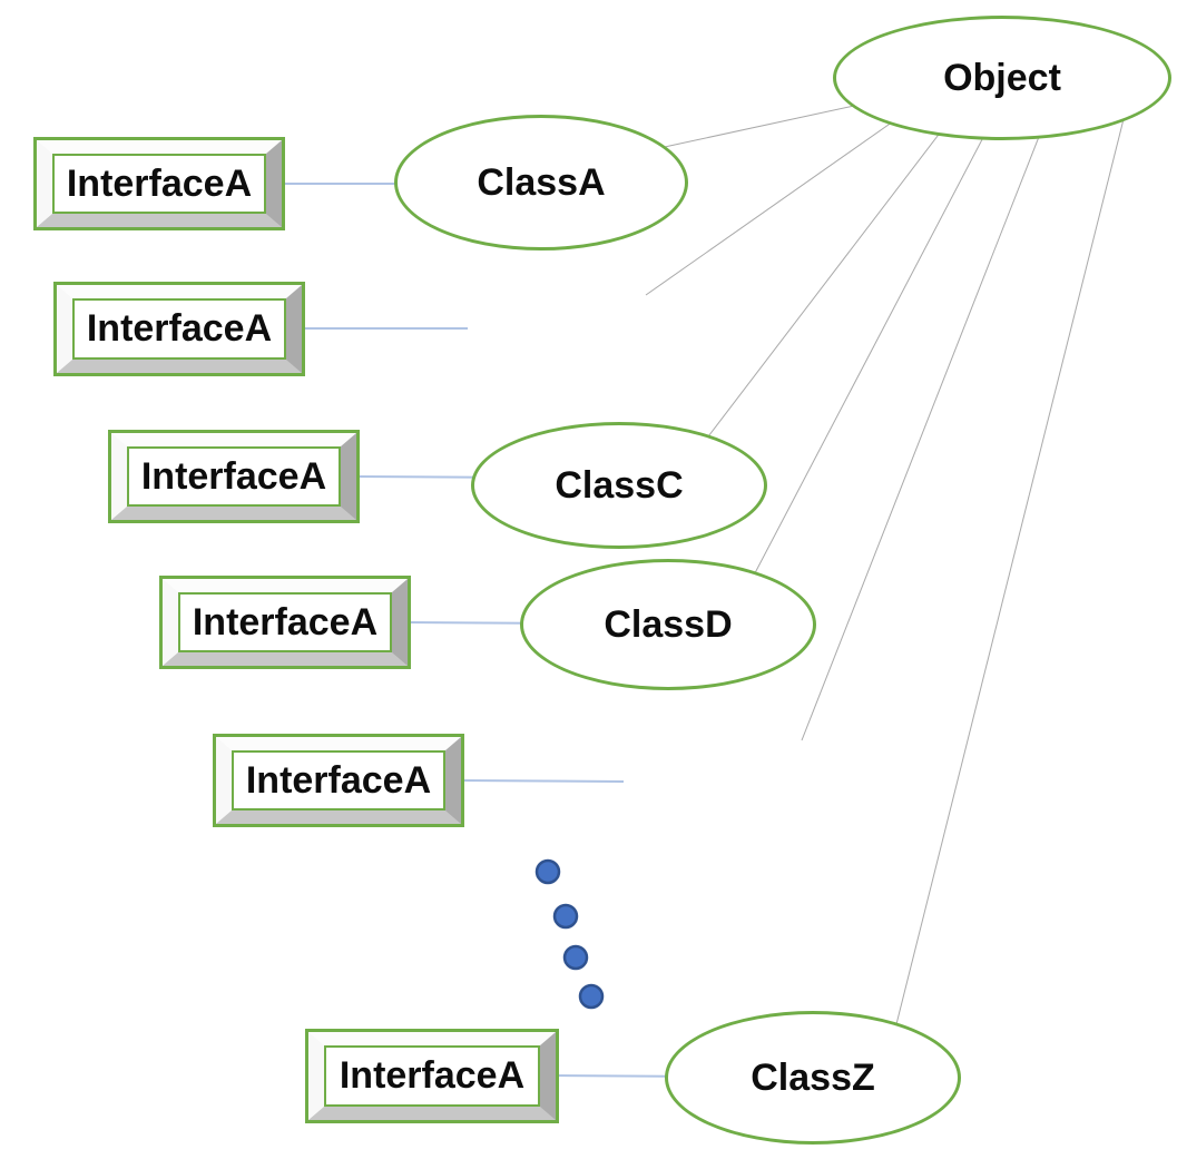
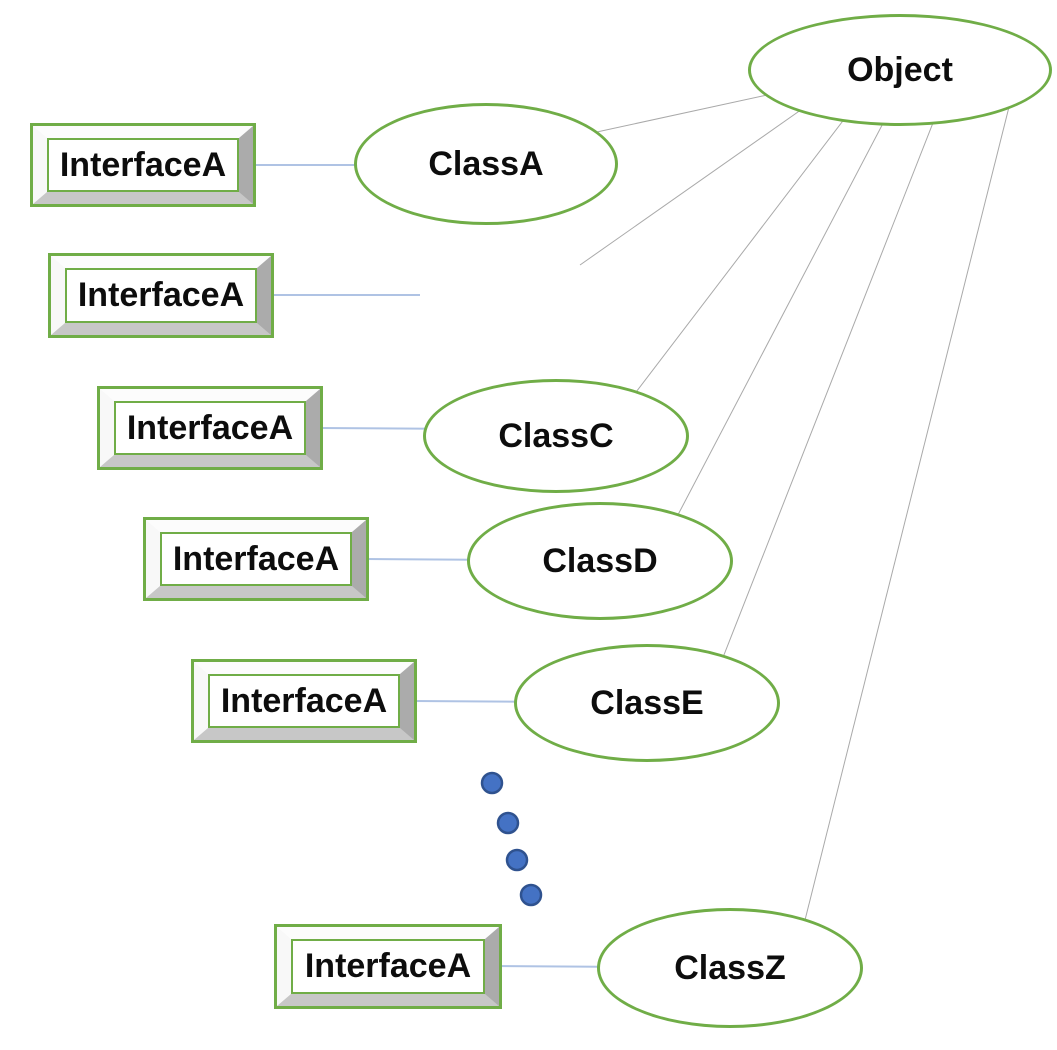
  Object
  InterfaceA
  ClassA
  InterfaceA
  InterfaceA
  ClassC
  InterfaceA
  ClassD
  InterfaceA
+ ClassE
  InterfaceA
  ClassZ
